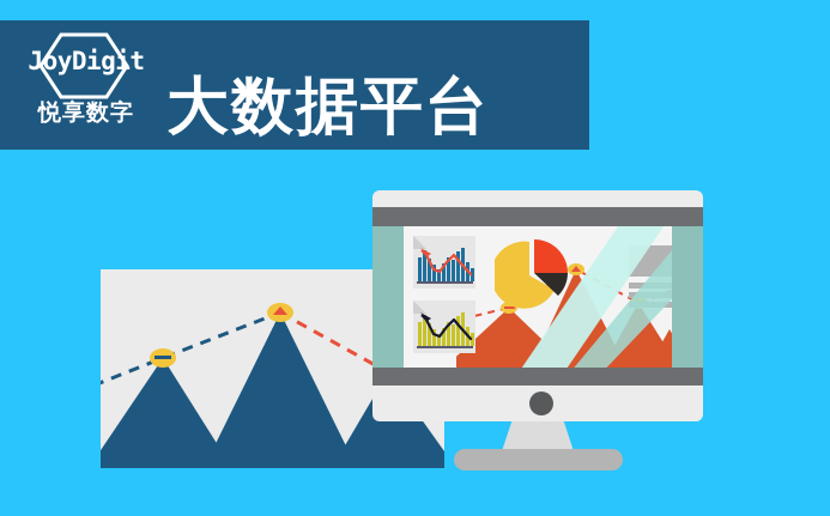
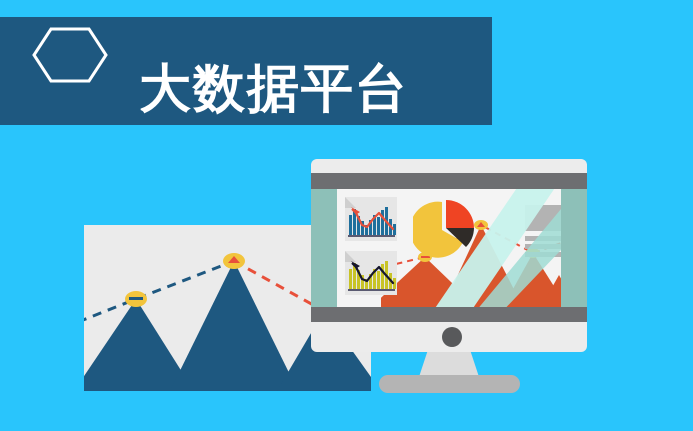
- JoyDigit
- 悦享数字
  大数据平台
